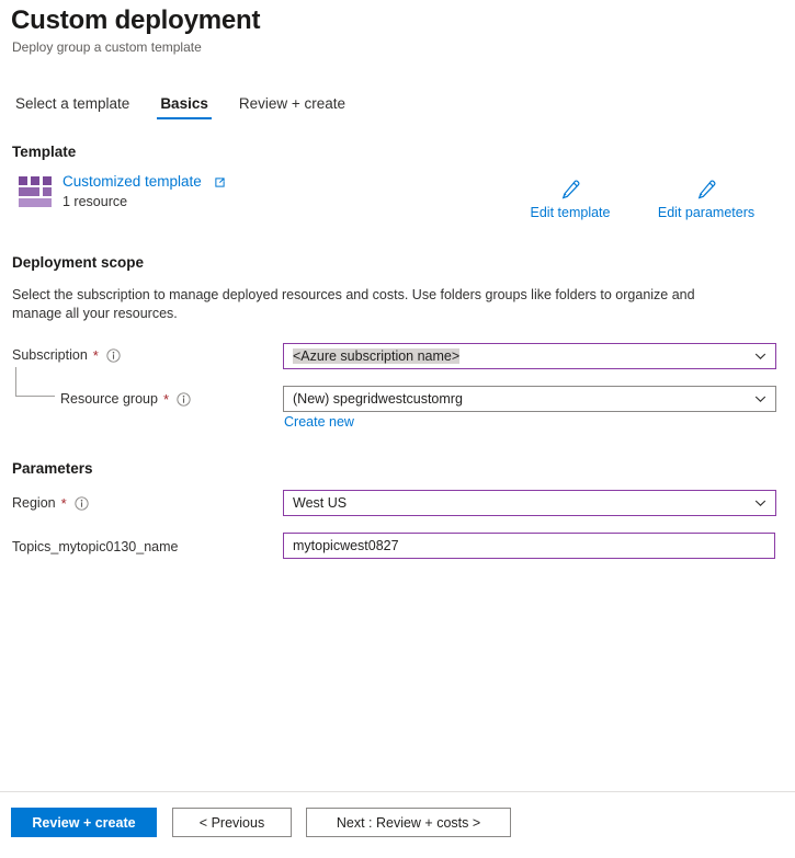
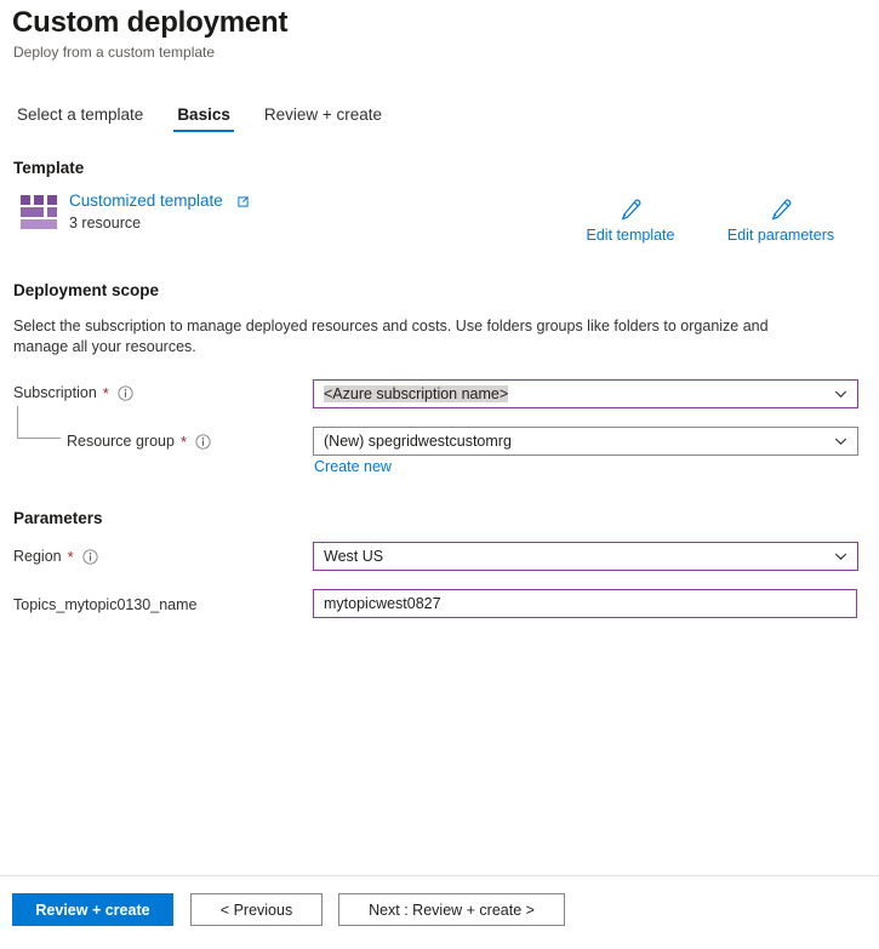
  Custom deployment
- Deploy group a custom template
+ Deploy from a custom template
  Select a template
  Basics
  Review + create
  Template
  Customized template
- 1 resource
+ 3 resource
  Edit template
  Edit parameters
  Deployment scope
  Select the subscription to manage deployed resources and costs. Use folders groups like folders to organize and manage all your resources.
  Subscription
  *
  <Azure subscription name>
  Resource group
  *
  (New) spegridwestcustomrg
  Create new
  Parameters
  Region
  *
  West US
  Topics_mytopic0130_name
  mytopicwest0827
  Review + create
  < Previous
- Next : Review + costs >
+ Next : Review + create >
